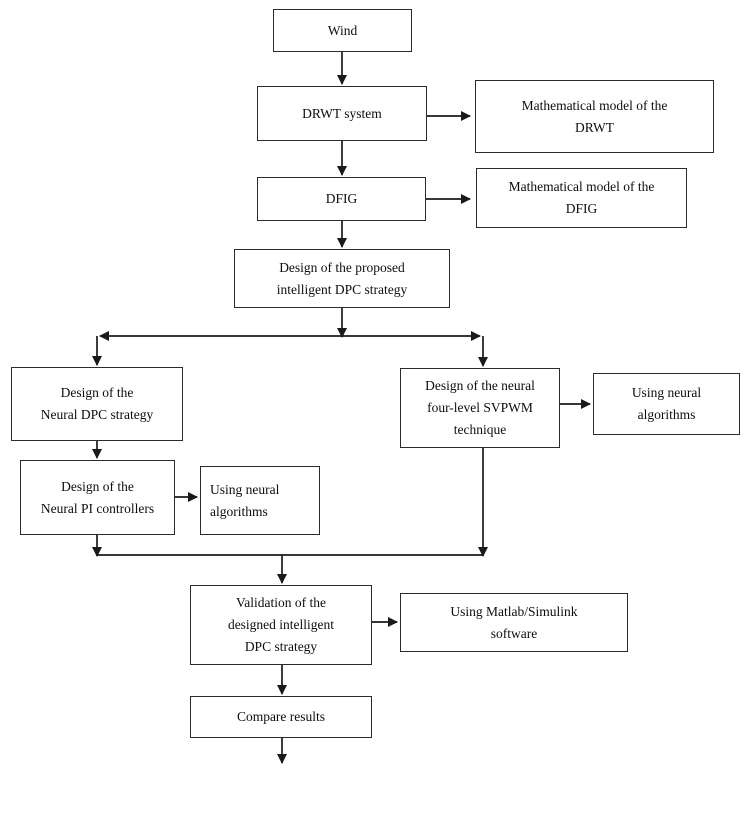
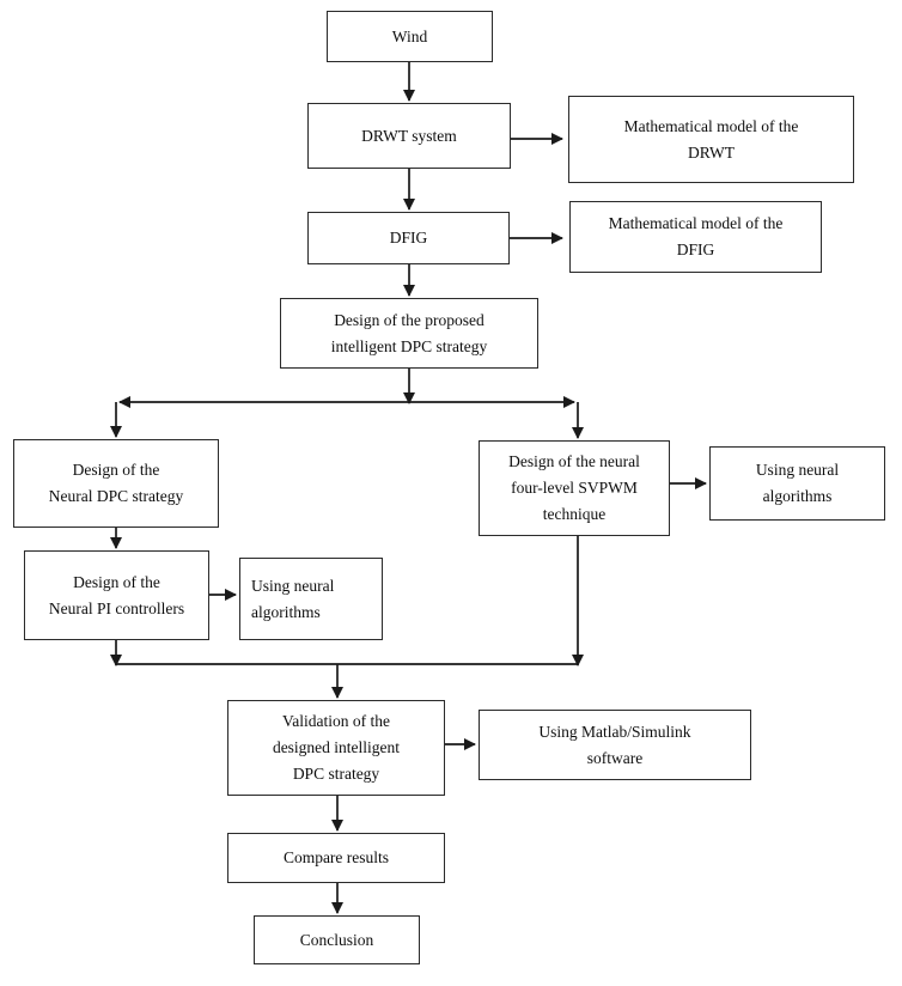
  Wind
  DRWT system
  Mathematical model of the
  DRWT
  DFIG
  Mathematical model of the
  DFIG
  Design of the proposed
  intelligent DPC strategy
  Design of the
  Neural DPC strategy
  Design of the
  Neural PI controllers
  Using neural
  algorithms
  Design of the neural
  four-level SVPWM
  technique
  Using neural
  algorithms
  Validation of the
  designed intelligent
  DPC strategy
  Using Matlab/Simulink
  software
  Compare results
+ Conclusion
